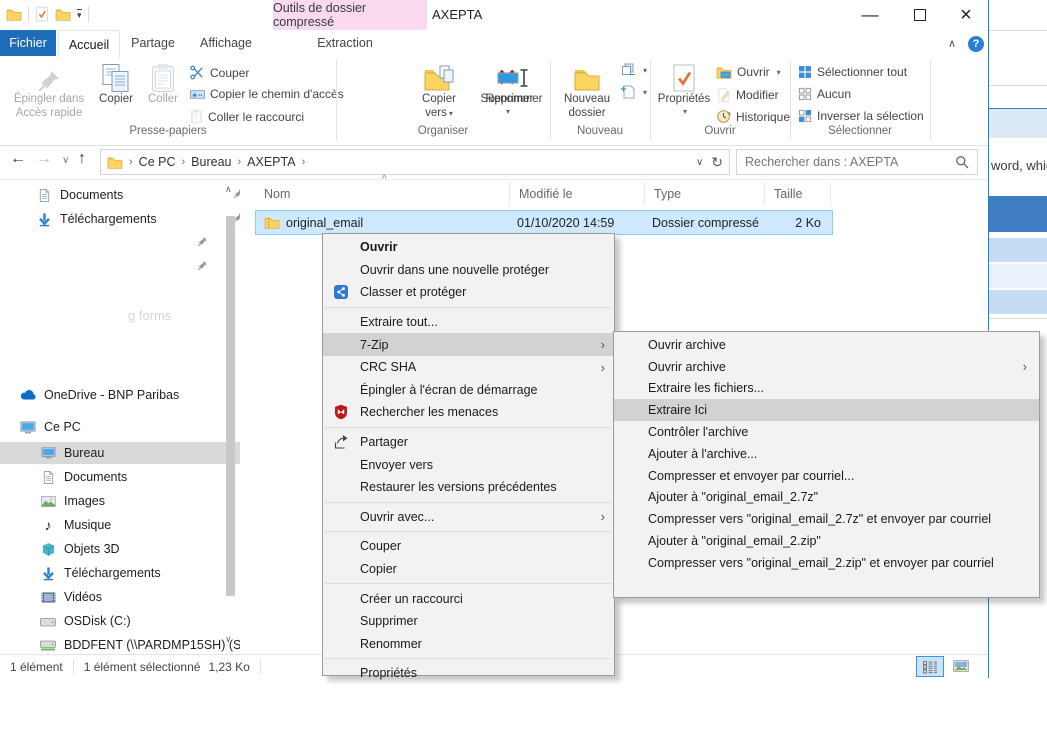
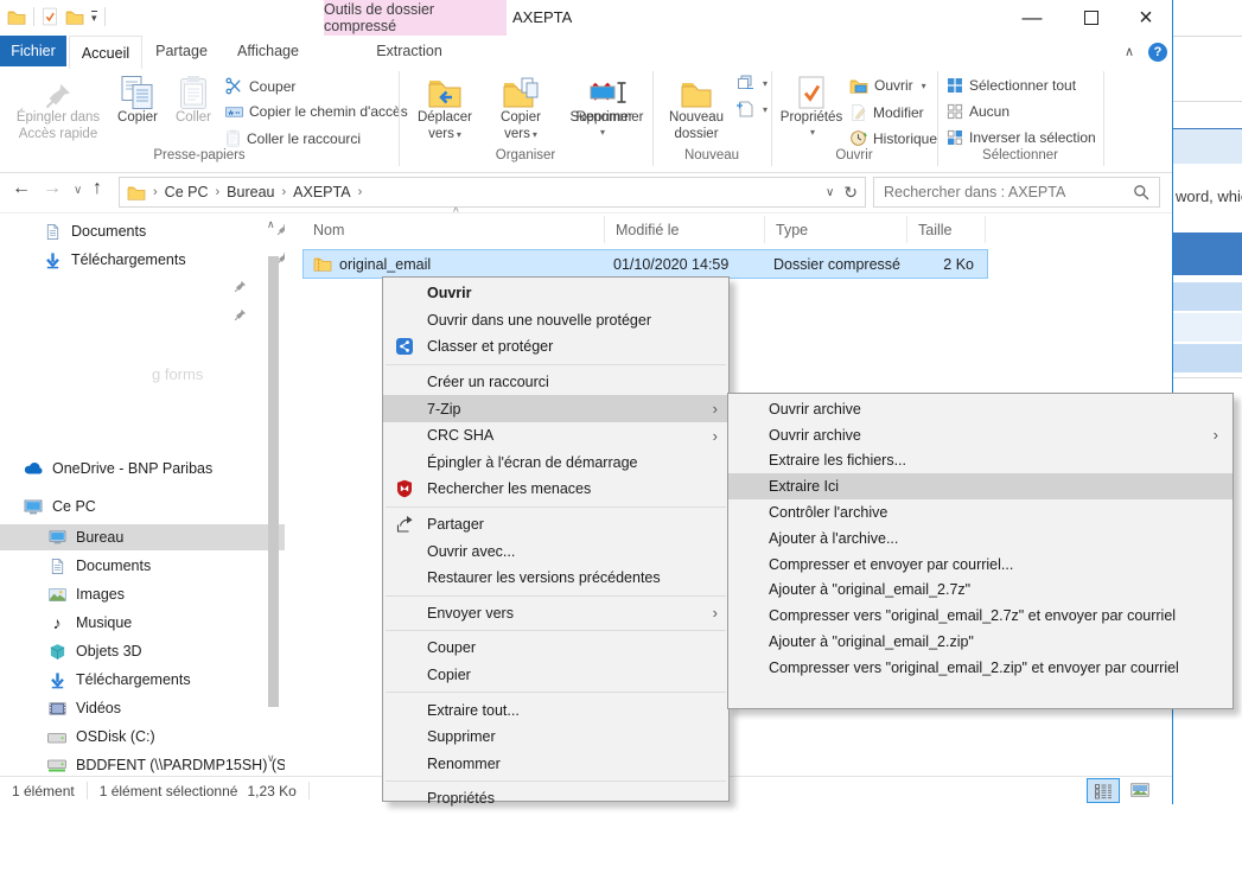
  word, whi
  ▾
  Outils de dossier compressé
  AXEPTA
  —
  ×
  Fichier
  Accueil
  Partage
  Affichage
  Extraction
  ∧
  ?
  Épingler dans Accès rapide
  Copier
  Coller
  Couper
  Copier le chemin d'accès
  Coller le raccourci
  Presse-papiers
+ Déplacer vers ▾
  Copier vers ▾
  Supprimer
  ▾
  Renommer
  Organiser
  Nouveau dossier
  ▾
  ▾
  Nouveau
  Propriétés
  ▾
  Ouvrir
  ▾
  Modifier
  Historique
  Ouvrir
  Sélectionner tout
  Aucun
  Inverser la sélection
  Sélectionner
  ←
  →
  ∨
  ↑
  ›
  Ce PC
  ›
  Bureau
  ›
  AXEPTA
  ›
  ∨
  ↻
  Rechercher dans : AXEPTA
  Documents
  Téléchargements
  g forms
  OneDrive - BNP Paribas
  Ce PC
  Bureau
  Documents
  Images
  ♪
  Musique
  Objets 3D
  Téléchargements
  Vidéos
  OSDisk (C:)
  BDDFENT (\\PARDMP15SH) (S
  ∧
  ∨
  ^
  Nom
  Modifié le
  Type
  Taille
  original_email
  01/10/2020 14:59
  Dossier compressé
  2 Ko
  1 élément
  1 élément sélectionné
  1,23 Ko
  Ouvrir
  Ouvrir dans une nouvelle protéger
  Classer et protéger
- Extraire tout...
+ Créer un raccourci
  7-Zip
  ›
  CRC SHA
  ›
  Épingler à l'écran de démarrage
  Rechercher les menaces
  Partager
- Envoyer vers
+ Ouvrir avec...
  Restaurer les versions précédentes
- Ouvrir avec...
+ Envoyer vers
  ›
  Couper
  Copier
- Créer un raccourci
+ Extraire tout...
  Supprimer
  Renommer
  Propriétés
  Ouvrir archive
  Ouvrir archive
  ›
  Extraire les fichiers...
  Extraire Ici
  Contrôler l'archive
  Ajouter à l'archive...
  Compresser et envoyer par courriel...
  Ajouter à "original_email_2.7z"
  Compresser vers "original_email_2.7z" et envoyer par courriel
  Ajouter à "original_email_2.zip"
  Compresser vers "original_email_2.zip" et envoyer par courriel
